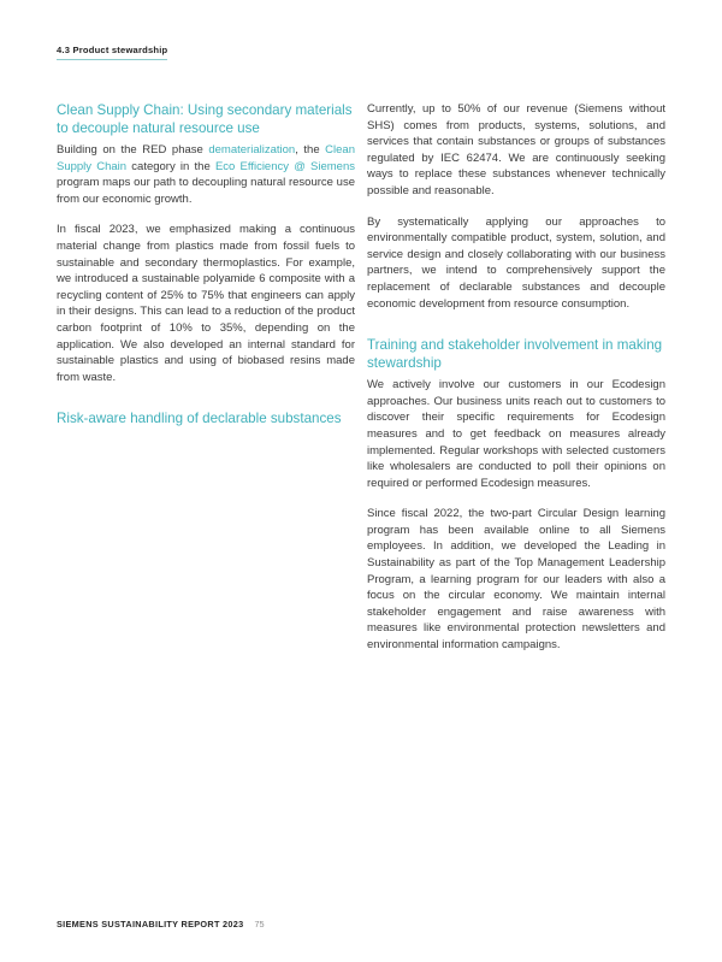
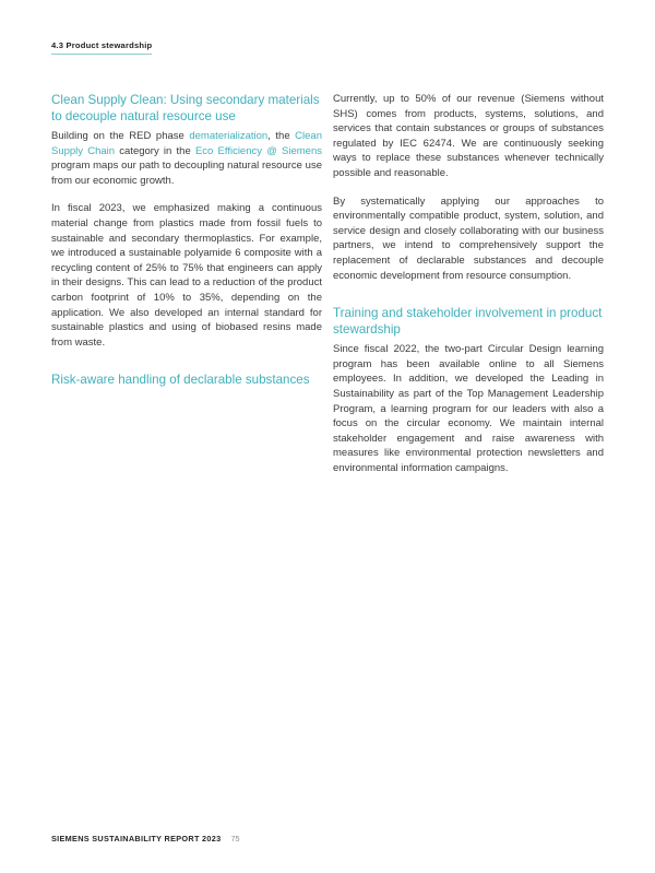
  4.3 Product stewardship
- Clean Supply Chain: Using secondary materials to decouple natural resource use
+ Clean Supply Clean: Using secondary materials to decouple natural resource use
  Building on the RED phase dematerialization, the Clean Supply Chain category in the Eco Efficiency @ Siemens program maps our path to decoupling natural resource use from our economic growth.
  In fiscal 2023, we emphasized making a continuous material change from plastics made from fossil fuels to sustainable and secondary thermoplastics. For example, we introduced a sustainable polyamide 6 composite with a recycling content of 25% to 75% that engineers can apply in their designs. This can lead to a reduction of the product carbon footprint of 10% to 35%, depending on the application. We also developed an internal standard for sustainable plastics and using of biobased resins made from waste.
  Risk-aware handling of declarable substances
  Currently, up to 50% of our revenue (Siemens without SHS) comes from products, systems, solutions, and services that contain substances or groups of substances regulated by IEC 62474. We are continuously seeking ways to replace these substances whenever technically possible and reasonable.
  By systematically applying our approaches to environmentally compatible product, system, solution, and service design and closely collaborating with our business partners, we intend to comprehensively support the replacement of declarable substances and decouple economic development from resource consumption.
- Training and stakeholder involvement in making stewardship
+ Training and stakeholder involvement in product stewardship
- We actively involve our customers in our Ecodesign approaches. Our business units reach out to customers to discover their specific requirements for Ecodesign measures and to get feedback on measures already implemented. Regular workshops with selected customers like wholesalers are conducted to poll their opinions on required or performed Ecodesign measures.
  Since fiscal 2022, the two-part Circular Design learning program has been available online to all Siemens employees. In addition, we developed the Leading in Sustainability as part of the Top Management Leadership Program, a learning program for our leaders with also a focus on the circular economy. We maintain internal stakeholder engagement and raise awareness with measures like environmental protection newsletters and environmental information campaigns.
  SIEMENS SUSTAINABILITY REPORT 2023
  75
